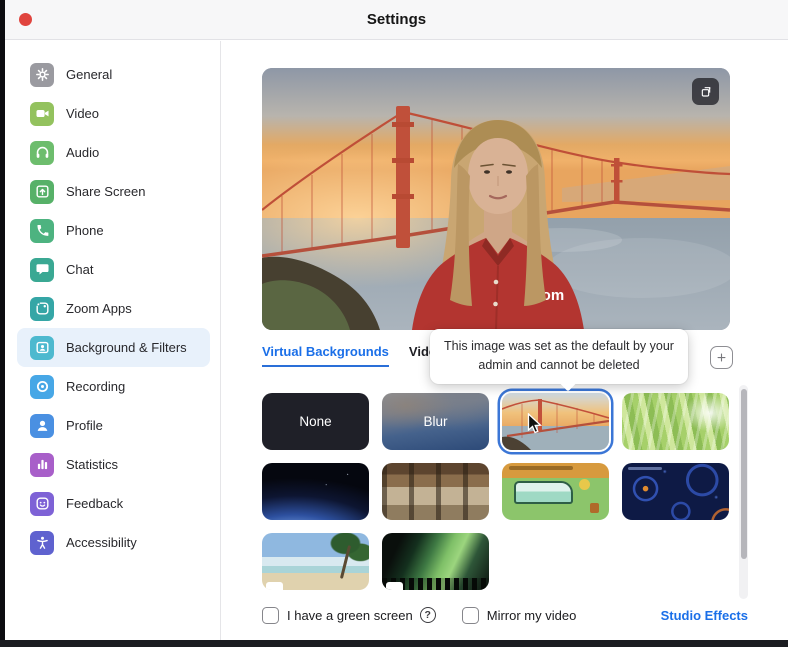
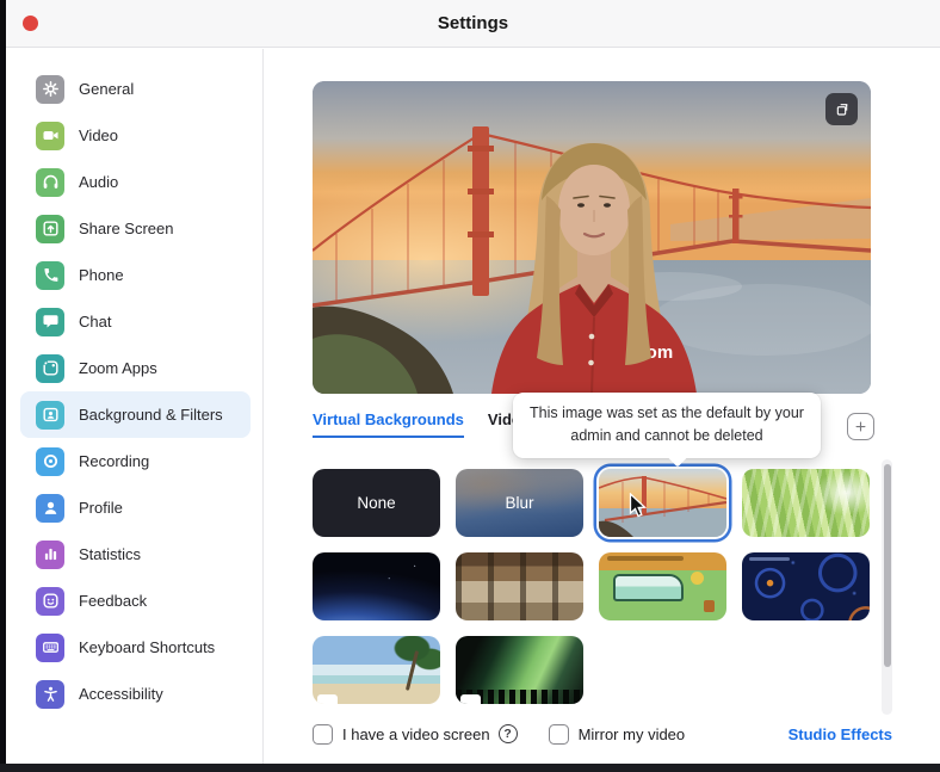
  Settings
  General
  Video
  Audio
  Share Screen
  Phone
  Chat
  Zoom Apps
  Background & Filters
  Recording
  Profile
  Statistics
  Feedback
+ Keyboard Shortcuts
  Accessibility
  Virtual Backgrounds
  This image was set as the default by your
  admin and cannot be deleted
  None
  Blur
- I have a green screen
+ I have a video screen
  ?
  Mirror my video
  Studio Effects
